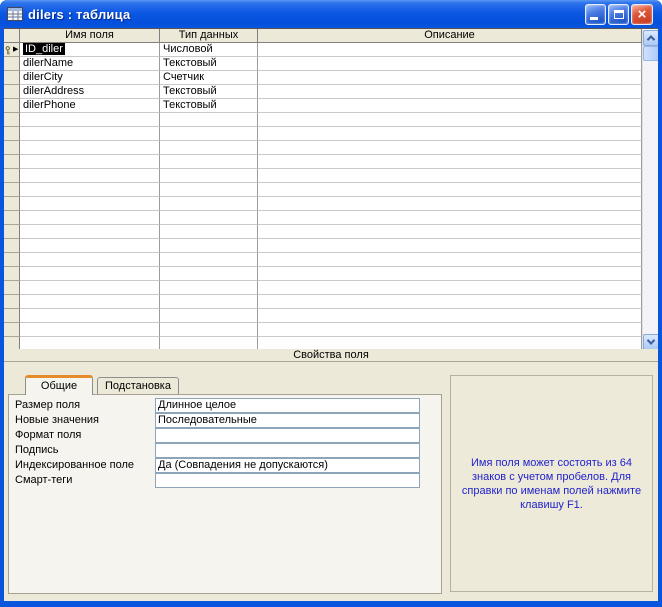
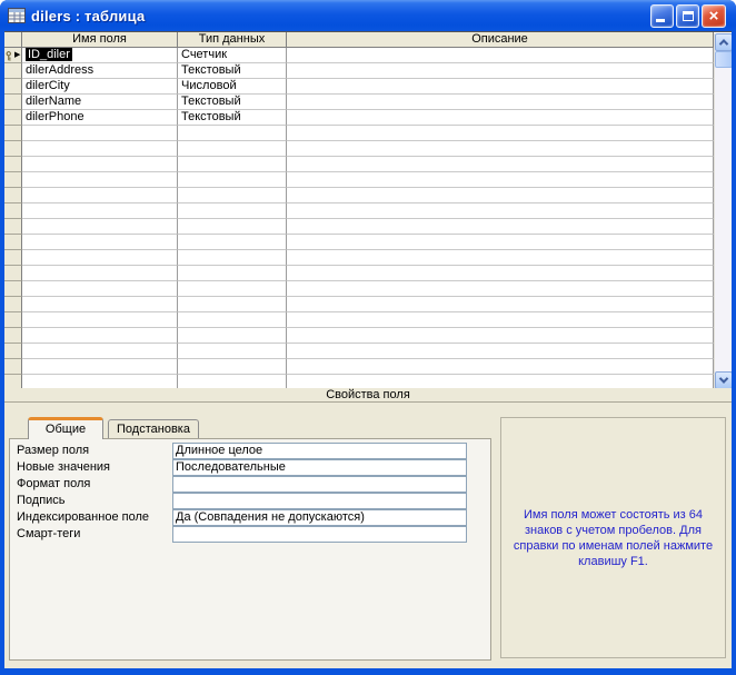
  dilers : таблица
  ×
  Имя поля
  Тип данных
  Описание
  ID_diler
- Числовой
+ Счетчик
- dilerName
+ dilerAddress
  Текстовый
  dilerCity
- Счетчик
+ Числовой
- dilerAddress
+ dilerName
  Текстовый
  dilerPhone
  Текстовый
  Свойства поля
  Общие
  Подстановка
  Размер поля
  Длинное целое
  Новые значения
  Последовательные
  Формат поля
  Подпись
  Индексированное поле
  Да (Совпадения не допускаются)
  Смарт-теги
  Имя поля может состоять из 64 знаков с учетом пробелов. Для справки по именам полей нажмите клавишу F1.
